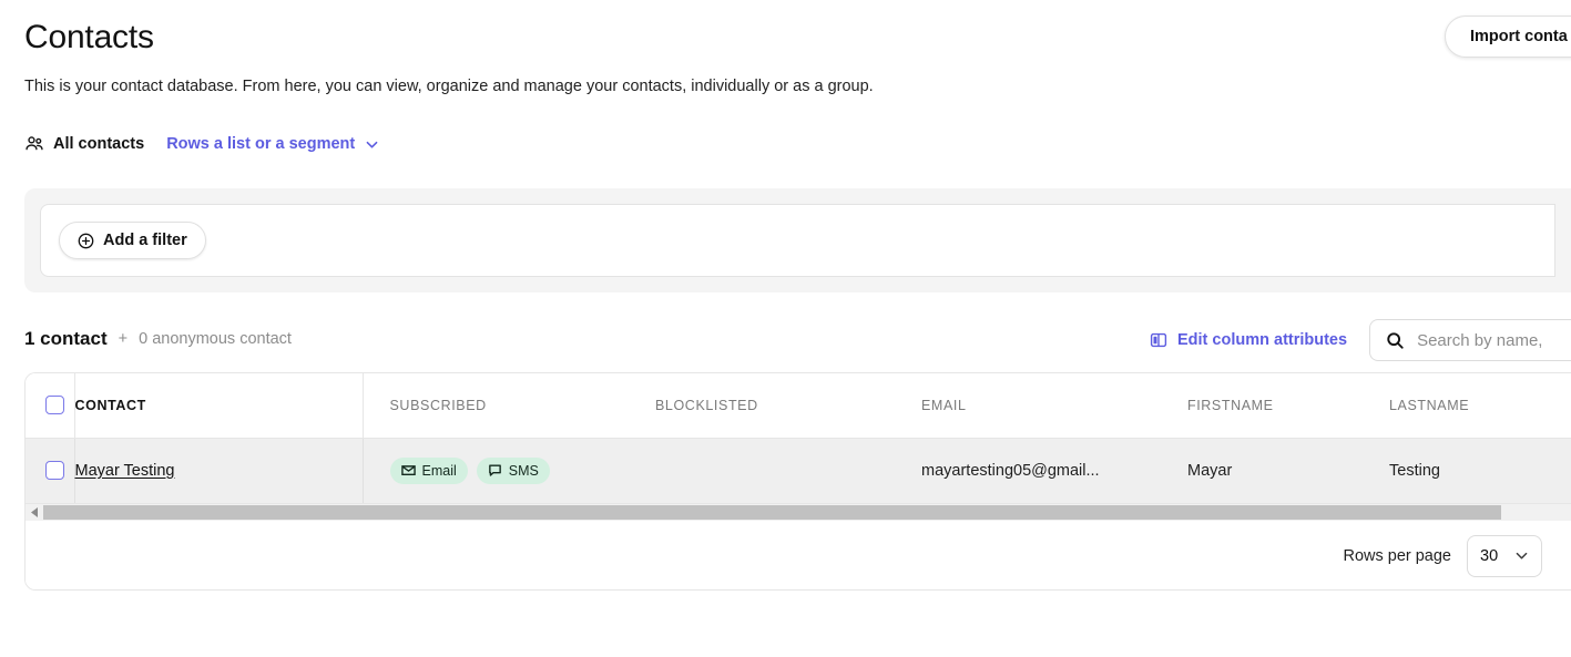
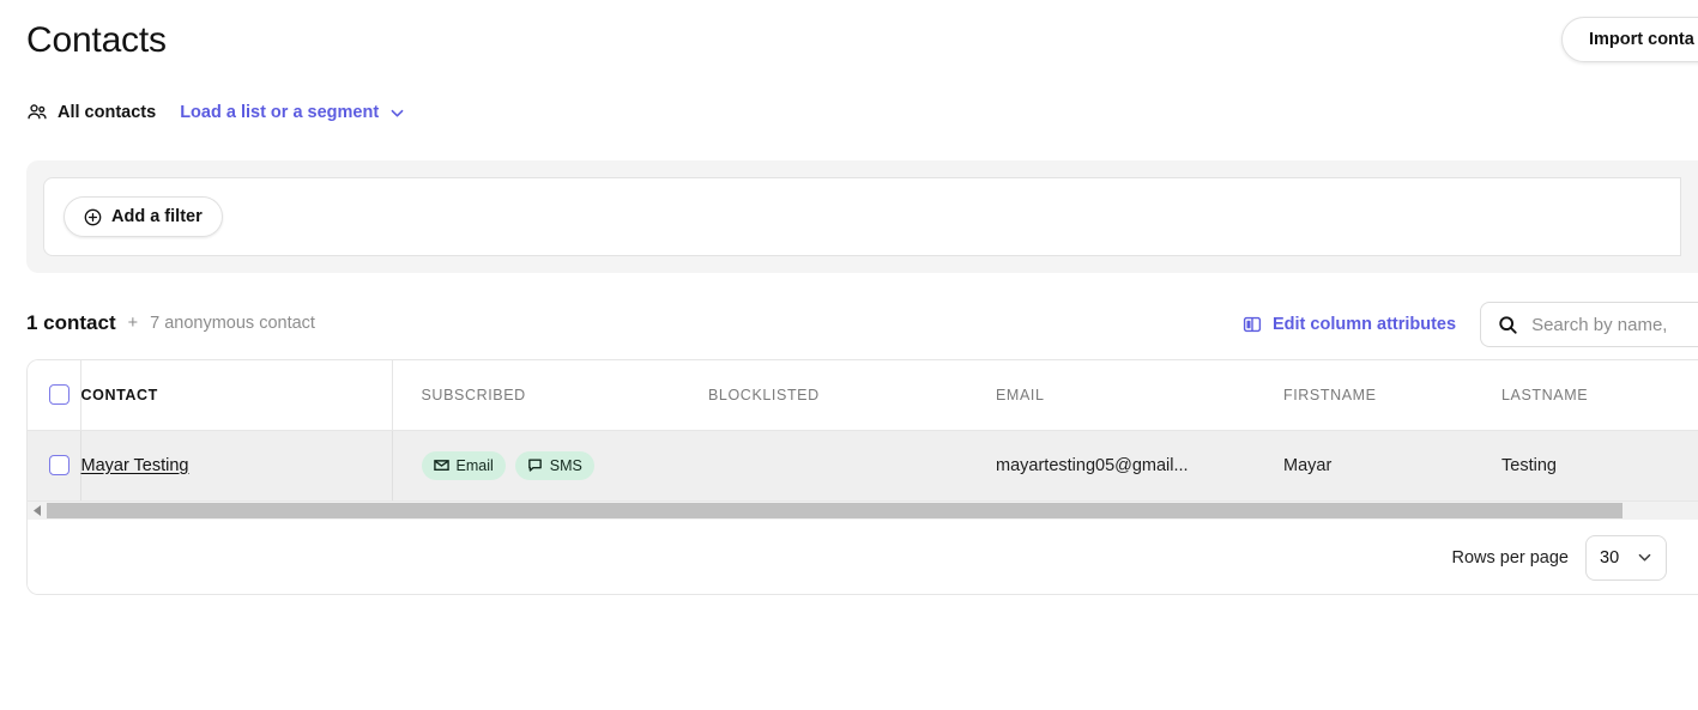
  Contacts
- This is your contact database. From here, you can view, organize and manage your contacts, individually or as a group.
  Import conta
  All contacts
- Rows a list or a segment
+ Load a list or a segment
  Add a filter
  1 contact
  +
- 0 anonymous contact
+ 7 anonymous contact
  Edit column attributes
  Search by name,
  	CONTACT	SUBSCRIBED	BLOCKLISTED	EMAIL	FIRSTNAME	LASTNAME
  	Mayar Testing	Email SMS		mayartesting05@gmail...	Mayar	Testing
  Rows per page
  30
